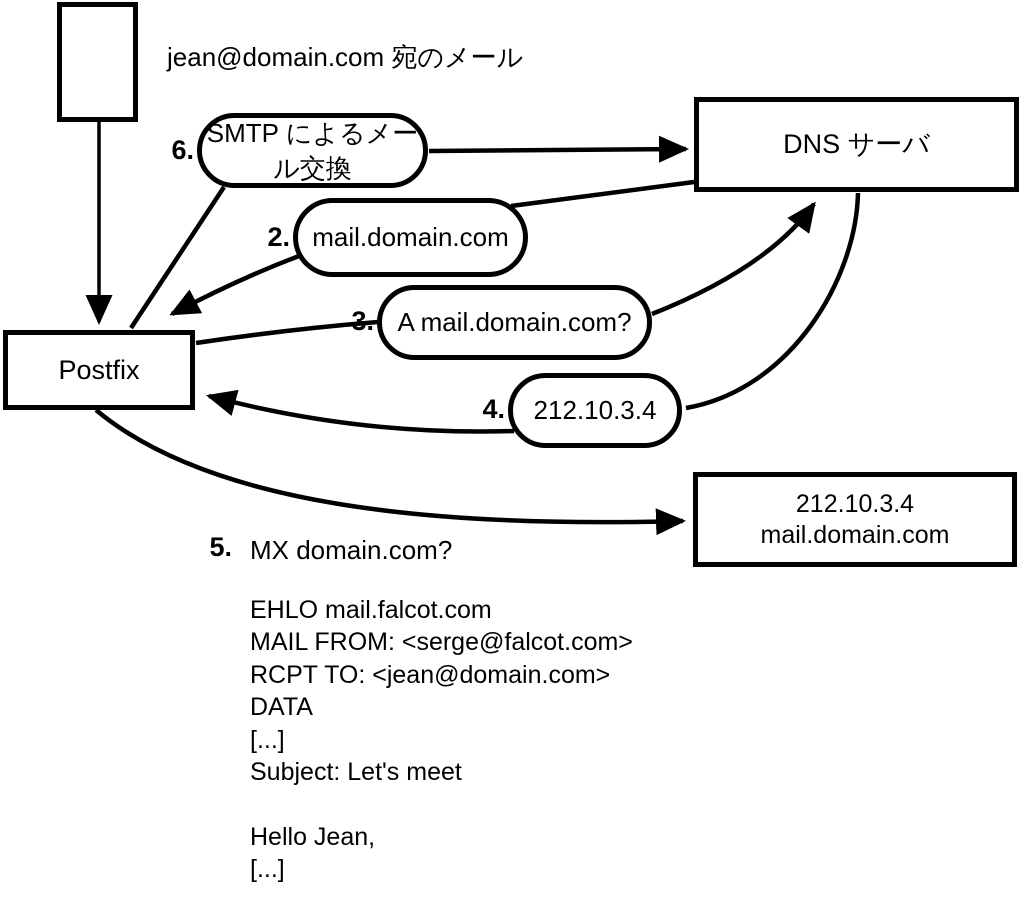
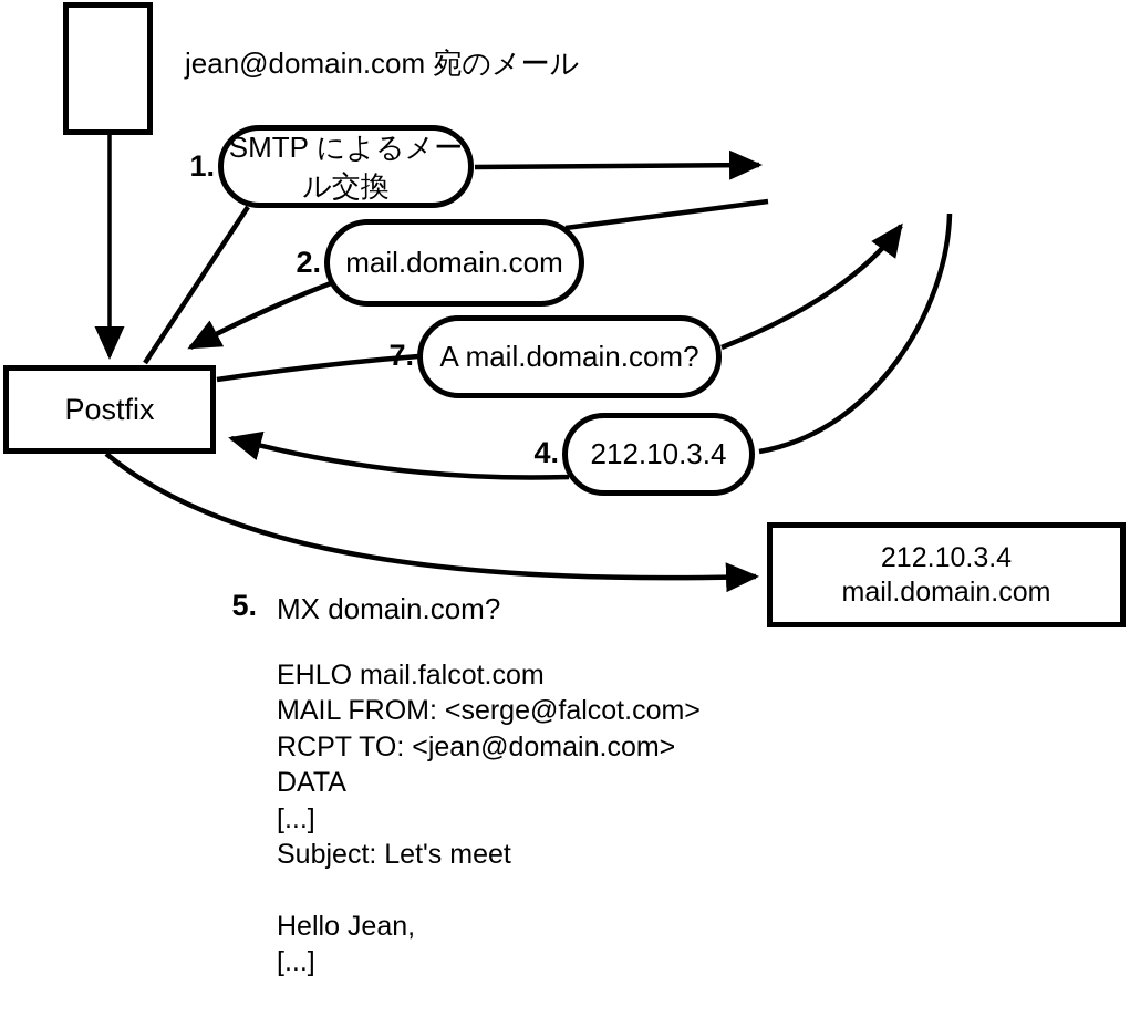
  Postfix
- DNS サーバ
  212.10.3.4
  mail.domain.com
  SMTP によるメール交換
  mail.domain.com
  A mail.domain.com?
  212.10.3.4
- 6.
+ 1.
  2.
- 3.
+ 7.
  4.
  5.
  jean@domain.com 宛のメール
  MX domain.com?
  EHLO mail.falcot.com
  MAIL FROM: <serge@falcot.com>
  RCPT TO: <jean@domain.com>
  DATA
  [...]
  Subject: Let's meet
  Hello Jean,
  [...]
